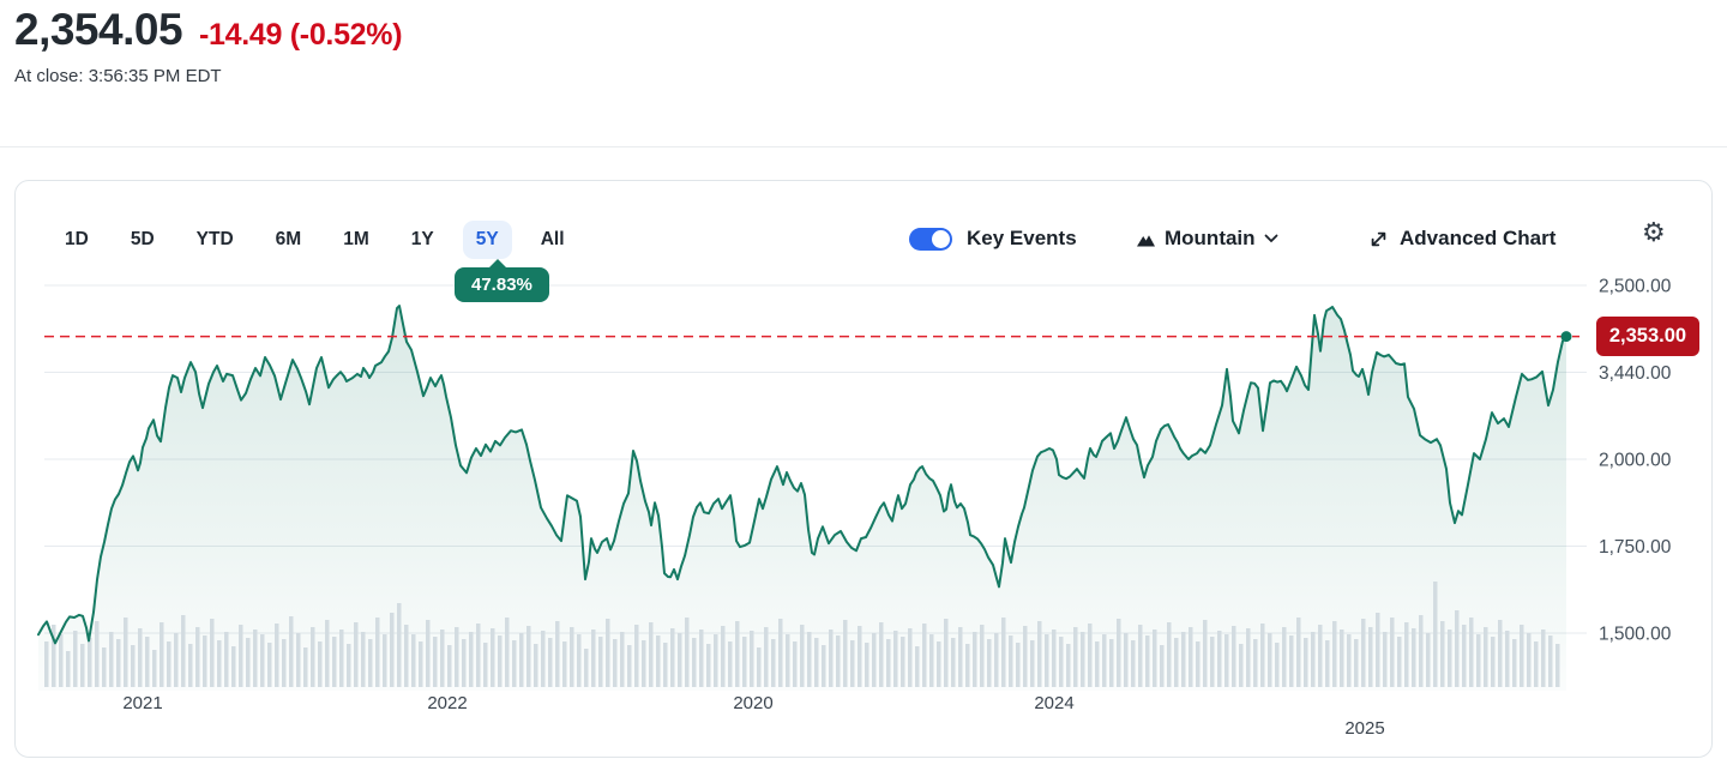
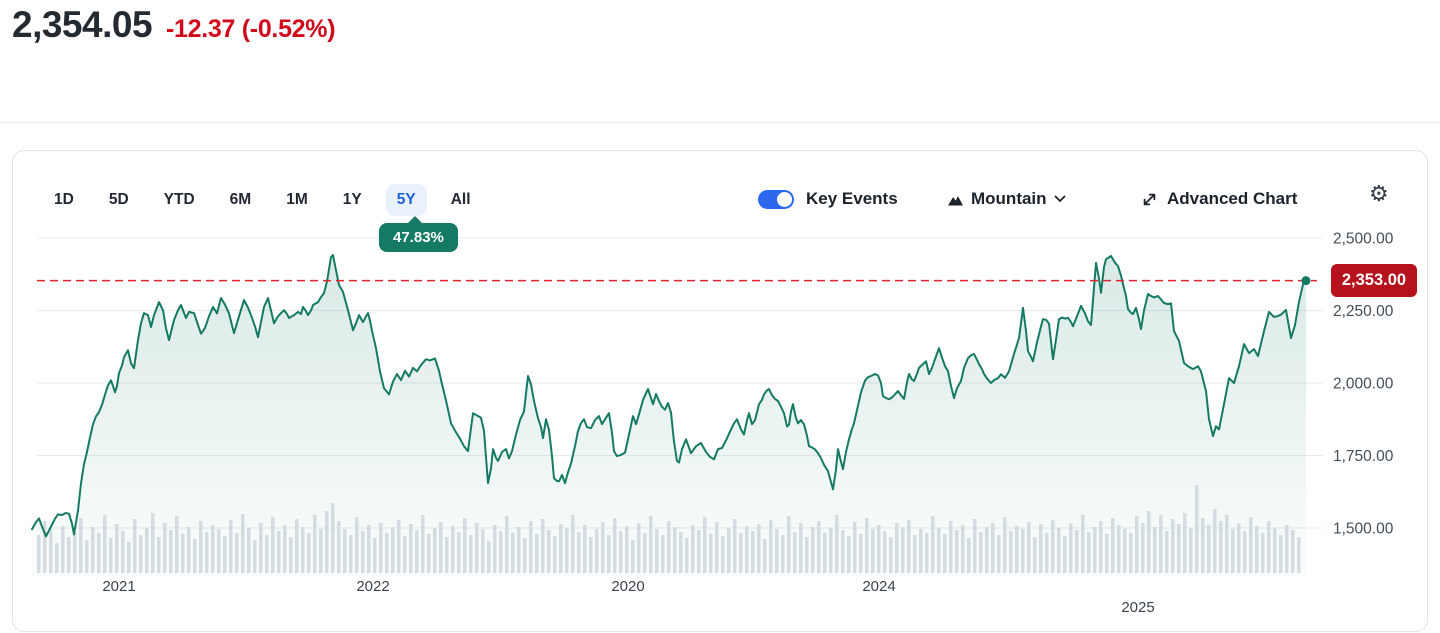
  2,354.05
- -14.49 (-0.52%)
+ -12.37 (-0.52%)
- At close: 3:56:35 PM EDT
  2,500.00
- 3,440.00
+ 2,250.00
  2,000.00
  1,750.00
  1,500.00
  2021
  2022
  2020
  2024
  2025
  1D
  5D
  YTD
  6M
  1M
  1Y
  5Y
  All
  Key Events
  Mountain
  Advanced Chart
  ⚙
  47.83%
  2,353.00
